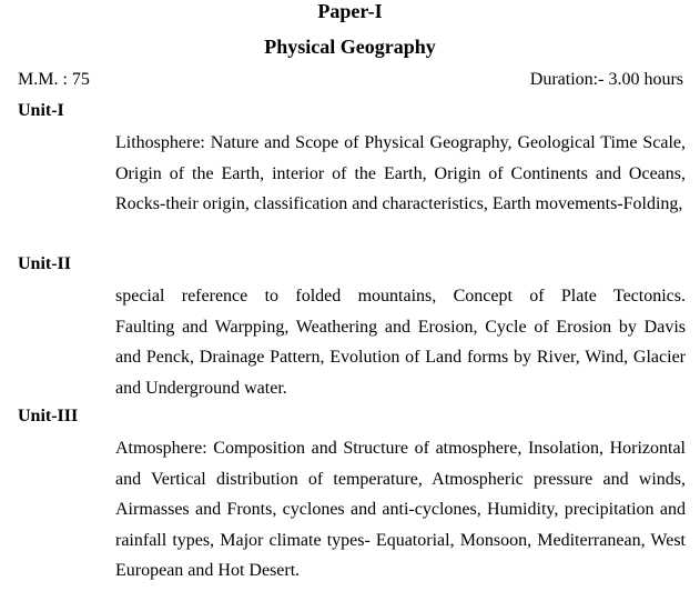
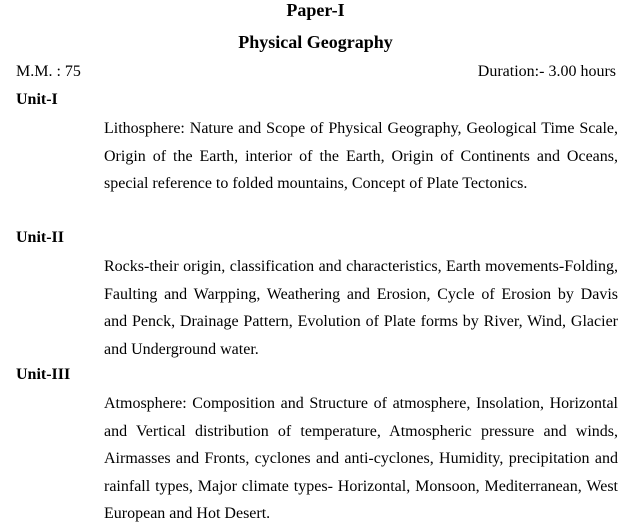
  Paper-I
  Physical Geography
  M.M. : 75
  Duration:- 3.00 hours
  Unit-I
  Lithosphere: Nature and Scope of Physical Geography, Geological Time Scale,
  Origin of the Earth, interior of the Earth, Origin of Continents and Oceans,
- Rocks-their origin, classification and characteristics, Earth movements-Folding,
+ special reference to folded mountains, Concept of Plate Tectonics.
  Unit-II
- special reference to folded mountains, Concept of Plate Tectonics.
+ Rocks-their origin, classification and characteristics, Earth movements-Folding,
  Faulting and Warpping, Weathering and Erosion, Cycle of Erosion by Davis
- and Penck, Drainage Pattern, Evolution of Land forms by River, Wind, Glacier
+ and Penck, Drainage Pattern, Evolution of Plate forms by River, Wind, Glacier
  and Underground water.
  Unit-III
  Atmosphere: Composition and Structure of atmosphere, Insolation, Horizontal
  and Vertical distribution of temperature, Atmospheric pressure and winds,
  Airmasses and Fronts, cyclones and anti-cyclones, Humidity, precipitation and
- rainfall types, Major climate types- Equatorial, Monsoon, Mediterranean, West
+ rainfall types, Major climate types- Horizontal, Monsoon, Mediterranean, West
  European and Hot Desert.
